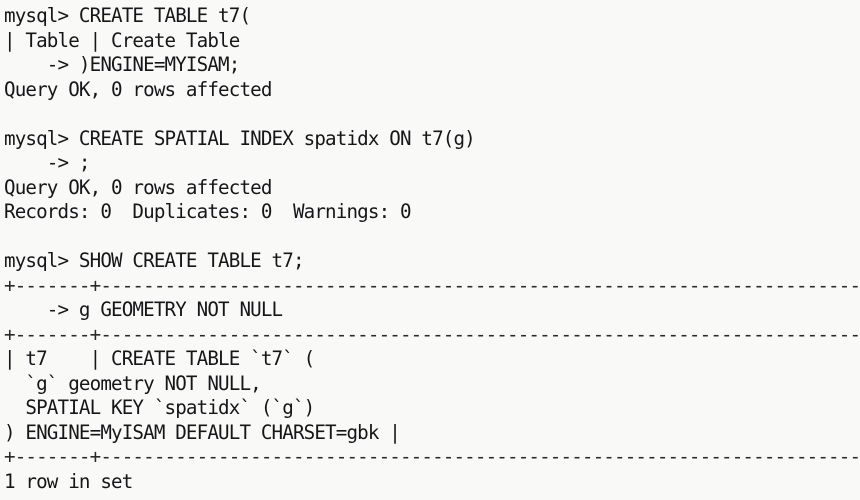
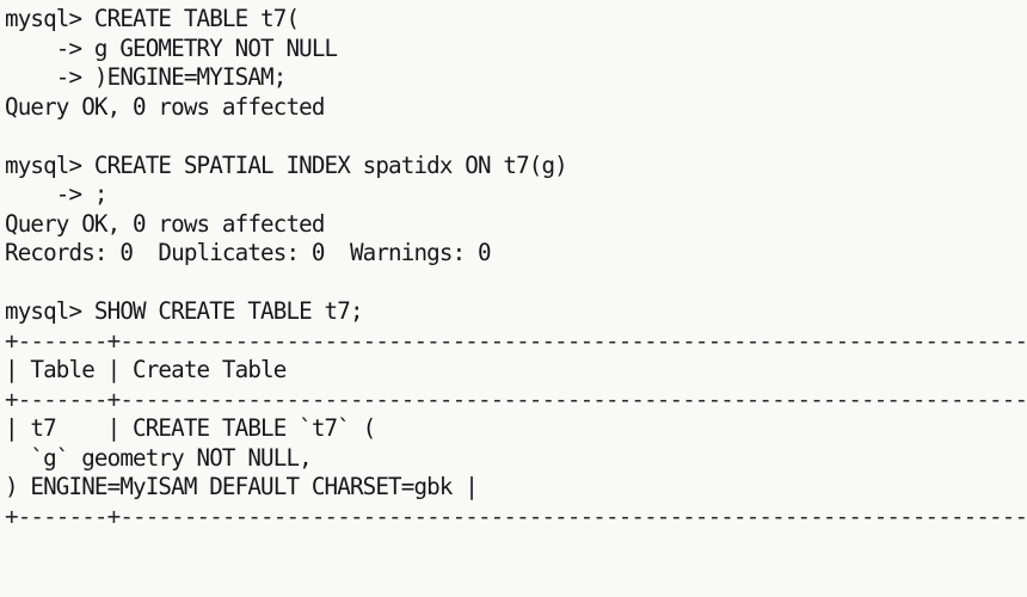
  mysql> CREATE TABLE t7(
- | Table | Create Table
+ -> g GEOMETRY NOT NULL
  -> )ENGINE=MYISAM;
  Query OK, 0 rows affected
  mysql> CREATE SPATIAL INDEX spatidx ON t7(g)
  -> ;
  Query OK, 0 rows affected
  Records: 0 Duplicates: 0 Warnings: 0
  mysql> SHOW CREATE TABLE t7;
  +-------+-----------------------------------------------------------------------
- -> g GEOMETRY NOT NULL
+ | Table | Create Table
  +-------+-----------------------------------------------------------------------
  | t7 | CREATE TABLE `t7` (
  `g` geometry NOT NULL,
- SPATIAL KEY `spatidx` (`g`)
  ) ENGINE=MyISAM DEFAULT CHARSET=gbk |
  +-------+-----------------------------------------------------------------------
- 1 row in set
